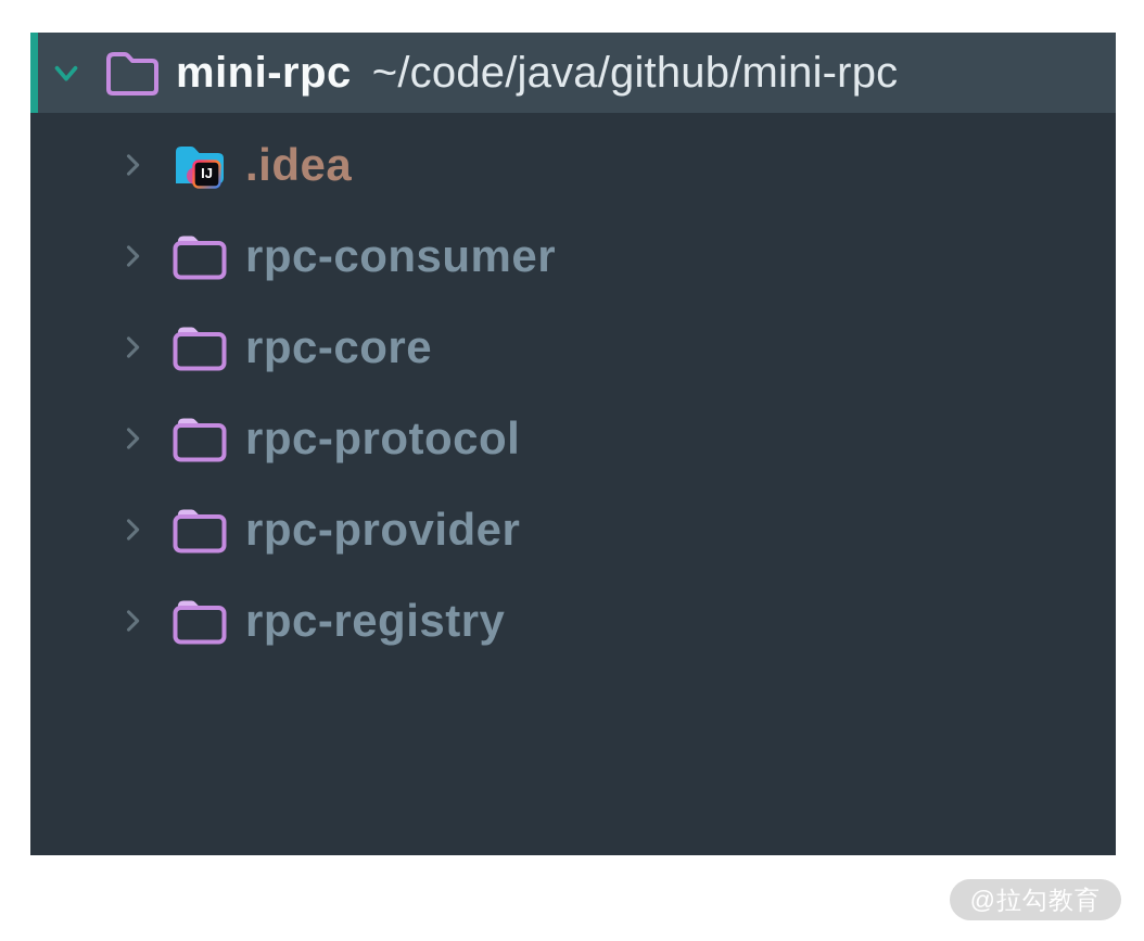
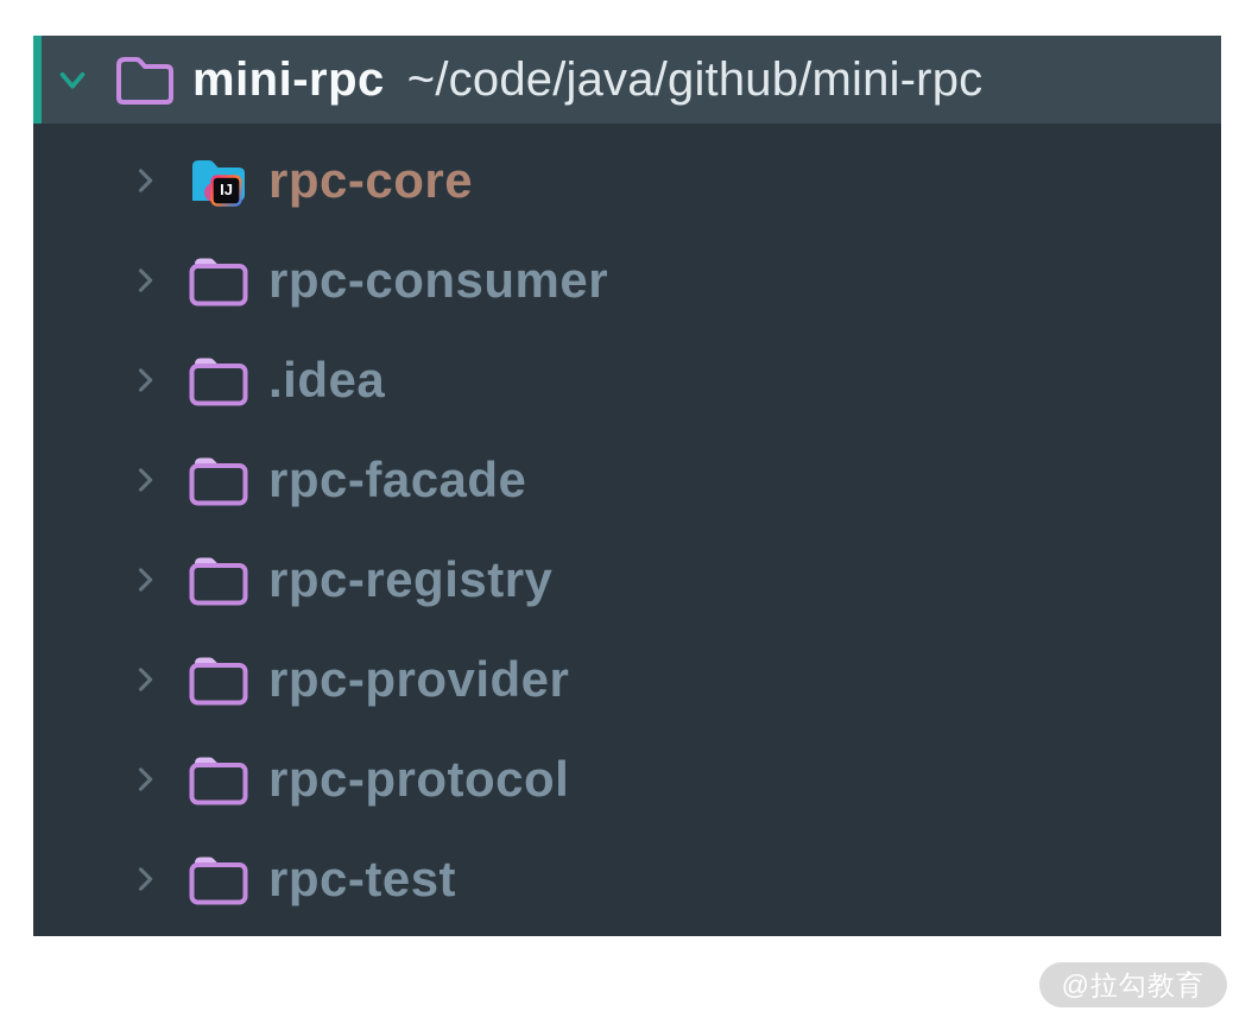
  mini-rpc
  ~/code/java/github/mini-rpc
  IJ
- .idea
+ rpc-core
  rpc-consumer
- rpc-core
+ .idea
+ rpc-facade
- rpc-protocol
+ rpc-registry
  rpc-provider
- rpc-registry
+ rpc-protocol
+ rpc-test
  @拉勾教育
